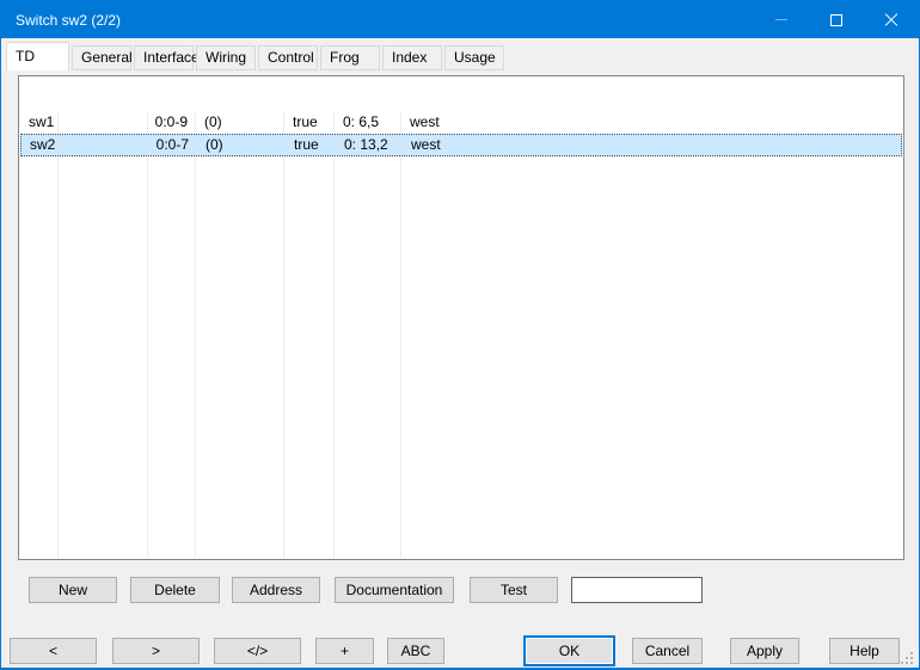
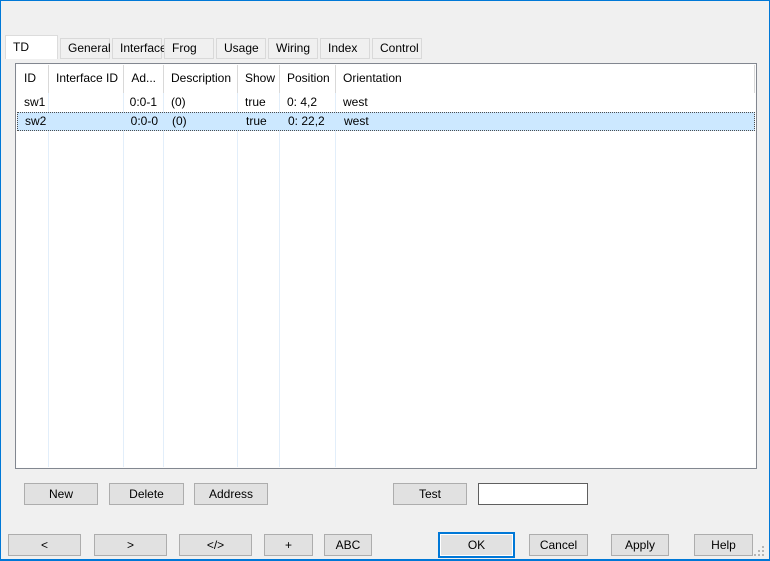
- Switch sw2 (2/2)
  TD
  General
  Interfac
- Wiring
+ Frog
- Control
+ Usage
- Frog
+ Wiring
  Index
- Usage
+ Control
+ ID
+ Interface ID
+ Ad...
+ Description
+ Show
+ Position
+ Orientation
  sw1
- 0:0-9
+ 0:0-1
  (0)
  true
- 0: 6,5
+ 0: 4,2
  west
  sw2
- 0:0-7
+ 0:0-0
  (0)
  true
- 0: 13,2
+ 0: 22,2
  west
  New
  Delete
  Address
- Documentation
  Test
  <
  >
  </>
  +
  ABC
  OK
  Cancel
  Apply
  Help
